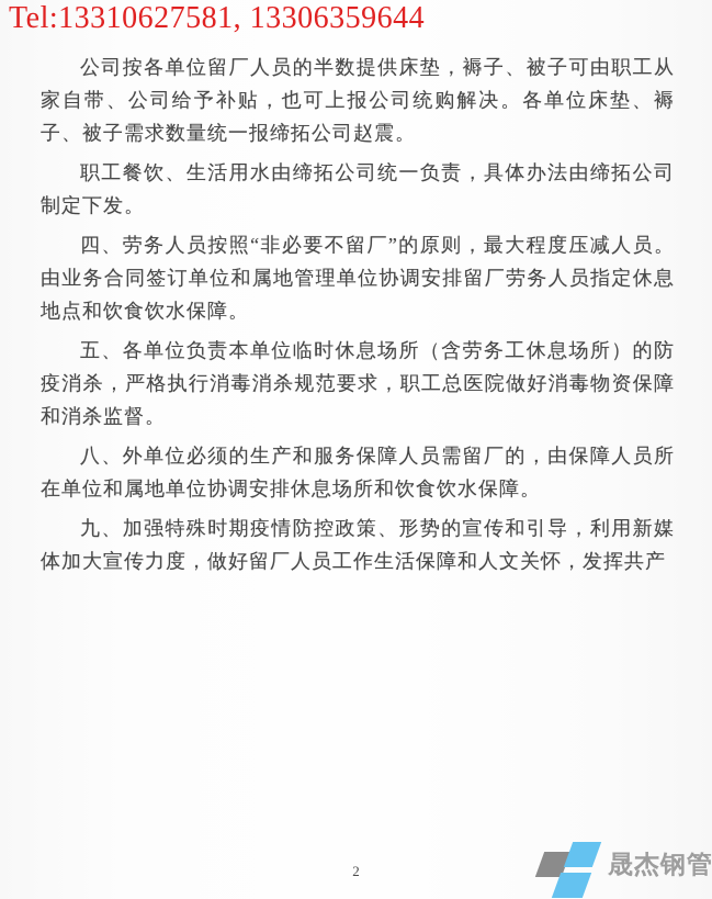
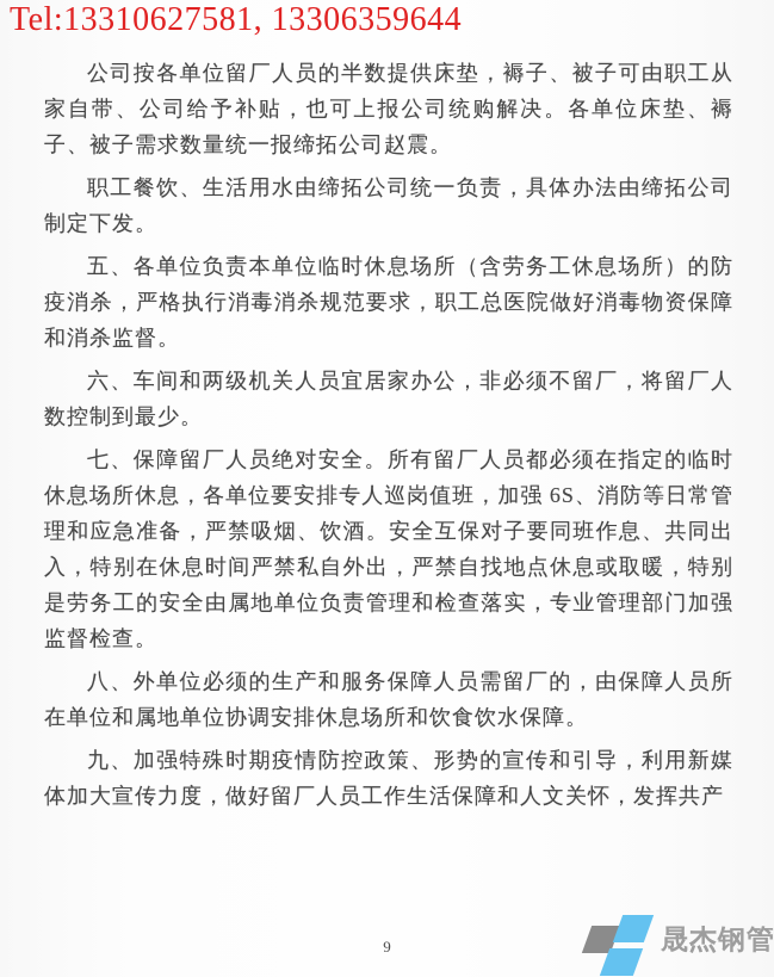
  Tel:13310627581, 13306359644
  公司按各单位留厂人员的半数提供床垫，褥子、被子可由职工从家自带、公司给予补贴，也可上报公司统购解决。各单位床垫、褥子、被子需求数量统一报缔拓公司赵震。
  职工餐饮、生活用水由缔拓公司统一负责，具体办法由缔拓公司制定下发。
- 四、劳务人员按照“非必要不留厂”的原则，最大程度压减人员。由业务合同签订单位和属地管理单位协调安排留厂劳务人员指定休息地点和饮食饮水保障。
  五、各单位负责本单位临时休息场所（含劳务工休息场所）的防疫消杀，严格执行消毒消杀规范要求，职工总医院做好消毒物资保障和消杀监督。
+ 六、车间和两级机关人员宜居家办公，非必须不留厂，将留厂人数控制到最少。
+ 七、保障留厂人员绝对安全。所有留厂人员都必须在指定的临时休息场所休息，各单位要安排专人巡岗值班，加强 6S、消防等日常管理和应急准备，严禁吸烟、饮酒。安全互保对子要同班作息、共同出入，特别在休息时间严禁私自外出，严禁自找地点休息或取暖，特别是劳务工的安全由属地单位负责管理和检查落实，专业管理部门加强监督检查。
  八、外单位必须的生产和服务保障人员需留厂的，由保障人员所在单位和属地单位协调安排休息场所和饮食饮水保障。
  九、加强特殊时期疫情防控政策、形势的宣传和引导，利用新媒体加大宣传力度，做好留厂人员工作生活保障和人文关怀，发挥共产
- 2
+ 9
  晟杰钢管
